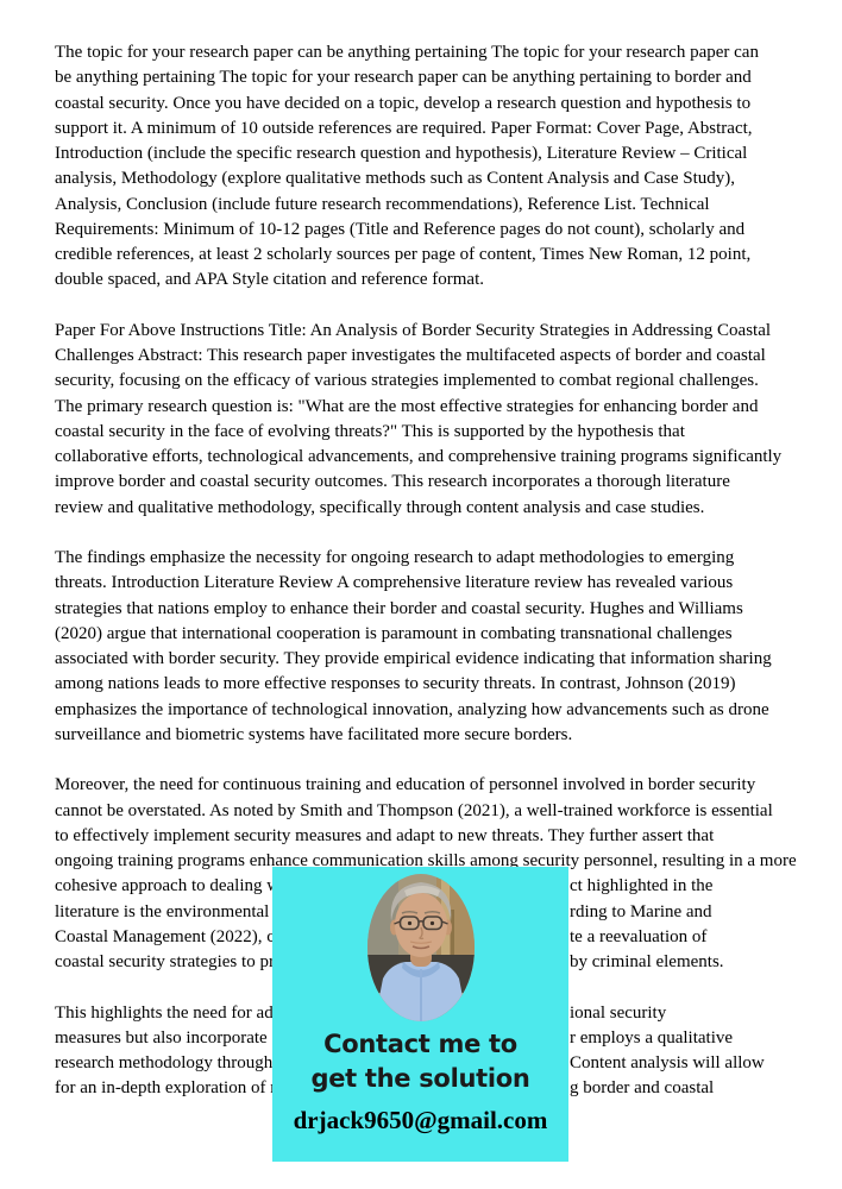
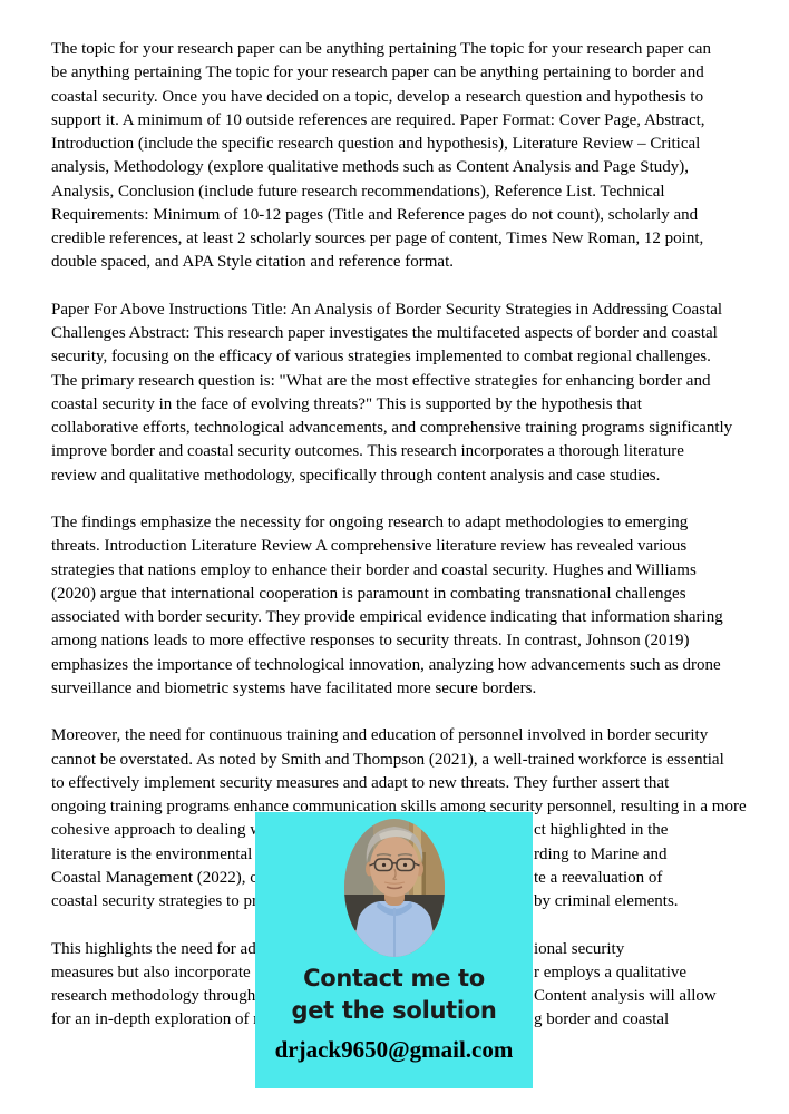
  The topic for your research paper can be anything pertaining The topic for your research paper can
  be anything pertaining The topic for your research paper can be anything pertaining to border and
  coastal security. Once you have decided on a topic, develop a research question and hypothesis to
  support it. A minimum of 10 outside references are required. Paper Format: Cover Page, Abstract,
  Introduction (include the specific research question and hypothesis), Literature Review – Critical
- analysis, Methodology (explore qualitative methods such as Content Analysis and Case Study),
+ analysis, Methodology (explore qualitative methods such as Content Analysis and Page Study),
  Analysis, Conclusion (include future research recommendations), Reference List. Technical
  Requirements: Minimum of 10-12 pages (Title and Reference pages do not count), scholarly and
  credible references, at least 2 scholarly sources per page of content, Times New Roman, 12 point,
  double spaced, and APA Style citation and reference format.
  Paper For Above Instructions Title: An Analysis of Border Security Strategies in Addressing Coastal
  Challenges Abstract: This research paper investigates the multifaceted aspects of border and coastal
  security, focusing on the efficacy of various strategies implemented to combat regional challenges.
  The primary research question is: "What are the most effective strategies for enhancing border and
  coastal security in the face of evolving threats?" This is supported by the hypothesis that
  collaborative efforts, technological advancements, and comprehensive training programs significantly
  improve border and coastal security outcomes. This research incorporates a thorough literature
  review and qualitative methodology, specifically through content analysis and case studies.
  The findings emphasize the necessity for ongoing research to adapt methodologies to emerging
  threats. Introduction Literature Review A comprehensive literature review has revealed various
  strategies that nations employ to enhance their border and coastal security. Hughes and Williams
  (2020) argue that international cooperation is paramount in combating transnational challenges
  associated with border security. They provide empirical evidence indicating that information sharing
  among nations leads to more effective responses to security threats. In contrast, Johnson (2019)
  emphasizes the importance of technological innovation, analyzing how advancements such as drone
  surveillance and biometric systems have facilitated more secure borders.
  Moreover, the need for continuous training and education of personnel involved in border security
  cannot be overstated. As noted by Smith and Thompson (2021), a well-trained workforce is essential
  to effectively implement security measures and adapt to new threats. They further assert that
  ongoing training programs enhance communication skills among security personnel, resulting in a more
  cohesive approach to dealing
  ct highlighted in the
  literature is the environmental
  rding to Marine and
  Coastal Management (2022), c
  te a reevaluation of
  coastal security strategies to p
  by criminal elements.
  This highlights the need for ad
  ional security
  measures but also incorporate
  r employs a qualitative
  research methodology through
  Content analysis will allow
  for an in-depth exploration of
  g border and coastal
  Contact me to
  get the solution
  drjack9650@gmail.com
